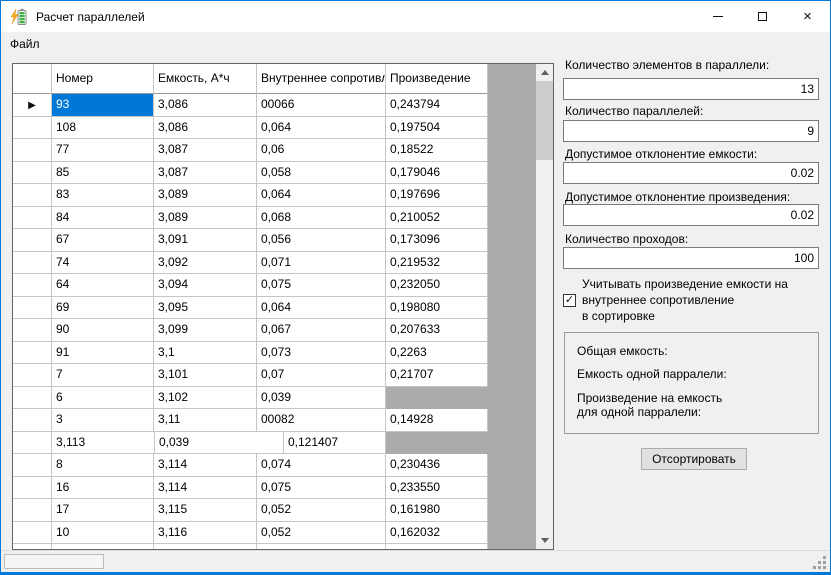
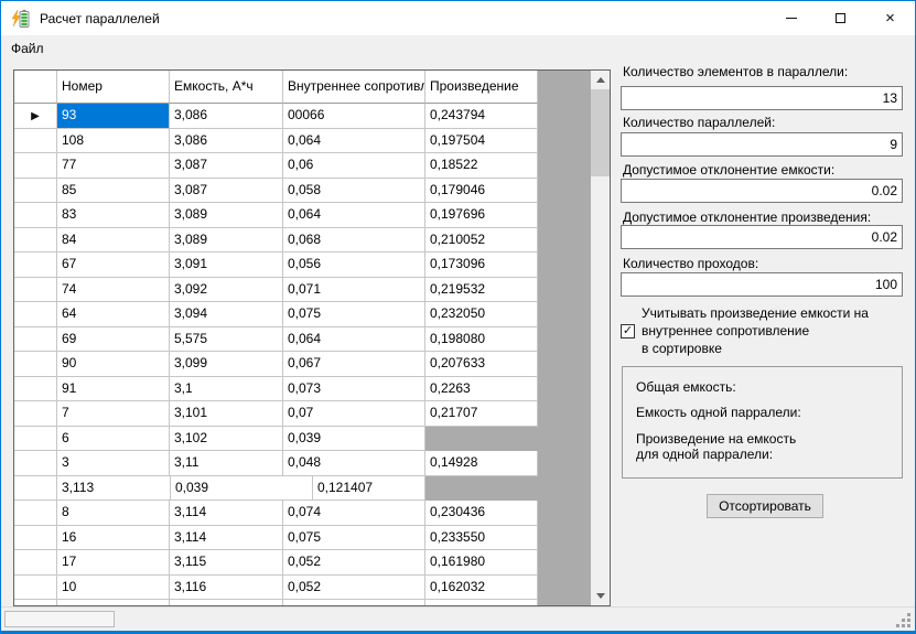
  Расчет параллелей
  ×
  Файл
  Номер
  Емкость, А*ч
  Внутреннее сопротивл
  Произведение
  ▶
  93
  3,086
  00066
  0,243794
  108
  3,086
  0,064
  0,197504
  77
  3,087
  0,06
  0,18522
  85
  3,087
  0,058
  0,179046
  83
  3,089
  0,064
  0,197696
  84
  3,089
  0,068
  0,210052
  67
  3,091
  0,056
  0,173096
  74
  3,092
  0,071
  0,219532
  64
  3,094
  0,075
  0,232050
  69
- 3,095
+ 5,575
  0,064
  0,198080
  90
  3,099
  0,067
  0,207633
  91
  3,1
  0,073
  0,2263
  7
  3,101
  0,07
  0,21707
  6
  3,102
  0,039
  3
  3,11
- 00082
+ 0,048
  0,14928
  3,113
  0,039
  0,121407
  8
  3,114
  0,074
  0,230436
  16
  3,114
  0,075
  0,233550
  17
  3,115
  0,052
  0,161980
  10
  3,116
  0,052
  0,162032
  Количество элементов в параллели:
  13
  Количество параллелей:
  9
  Допустимое отклонентие емкости:
  0.02
  Допустимое отклонентие произведения:
  0.02
  Количество проходов:
  100
  ✓
  Учитывать произведение емкости на
  внутреннее сопротивление
  в сортировке
  Общая емкость:
  Емкость одной парралели:
  Произведение на емкость
  для одной парралели:
  Отсортировать
